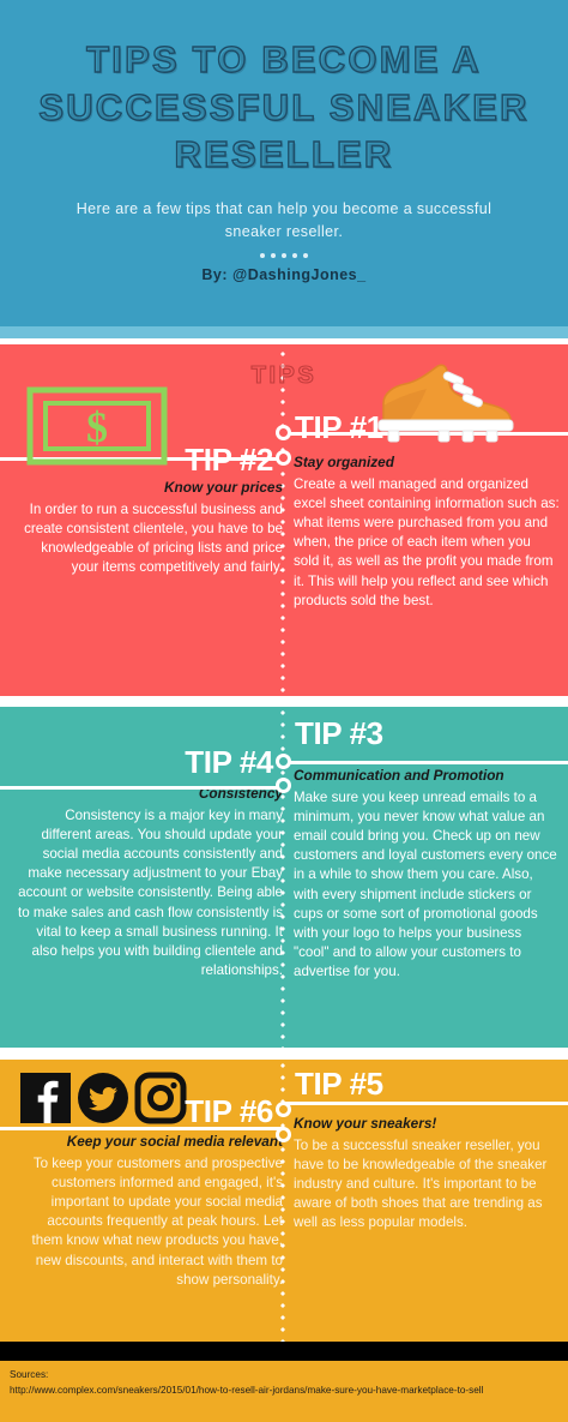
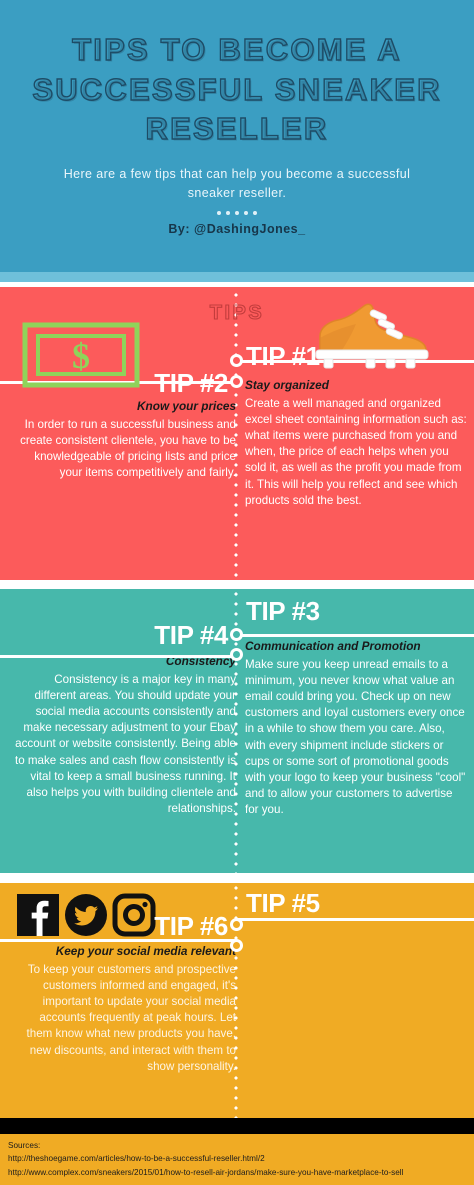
  TIPS TO BECOME A SUCCESSFUL SNEAKER RESELLER
  Here are a few tips that can help you become a successful sneaker reseller.
  By: @DashingJones_
  TIPS
  $
  TIP #1
  Stay organized
- Create a well managed and organized excel sheet containing information such as: what items were purchased from you and when, the price of each item when you sold it, as well as the profit you made from it. This will help you reflect and see which products sold the best.
+ Create a well managed and organized excel sheet containing information such as: what items were purchased from you and when, the price of each helps when you sold it, as well as the profit you made from it. This will help you reflect and see which products sold the best.
  TIP #2
  Know your prices
  In order to run a successful business and create consistent clientele, you have to be knowledgeable of pricing lists and price your items competitively and fairly.
  TIP #3
  Communication and Promotion
- Make sure you keep unread emails to a minimum, you never know what value an email could bring you. Check up on new customers and loyal customers every once in a while to show them you care. Also, with every shipment include stickers or cups or some sort of promotional goods with your logo to helps your business "cool" and to allow your customers to advertise for you.
+ Make sure you keep unread emails to a minimum, you never know what value an email could bring you. Check up on new customers and loyal customers every once in a while to show them you care. Also, with every shipment include stickers or cups or some sort of promotional goods with your logo to keep your business "cool" and to allow your customers to advertise for you.
  TIP #4
  Consistency
  Consistency is a major key in many different areas. You should update your social media accounts consistently and make necessary adjustment to your Ebay account or website consistently. Being able to make sales and cash flow consistently is vital to keep a small business running. It also helps you with building clientele and relationships.
  TIP #5
- Know your sneakers!
- To be a successful sneaker reseller, you have to be knowledgeable of the sneaker industry and culture. It's important to be aware of both shoes that are trending as well as less popular models.
  TIP #6
  Keep your social media relevan
  To keep your customers and prospective customers informed and engaged, it's important to update your social media accounts frequently at peak hours. Let them know what new products you have, new discounts, and interact with them to show personality.
  Sources:
+ http://theshoegame.com/articles/how-to-be-a-successful-reseller.html/2
  http://www.complex.com/sneakers/2015/01/how-to-resell-air-jordans/make-sure-you-have-marketplace-to-sell
